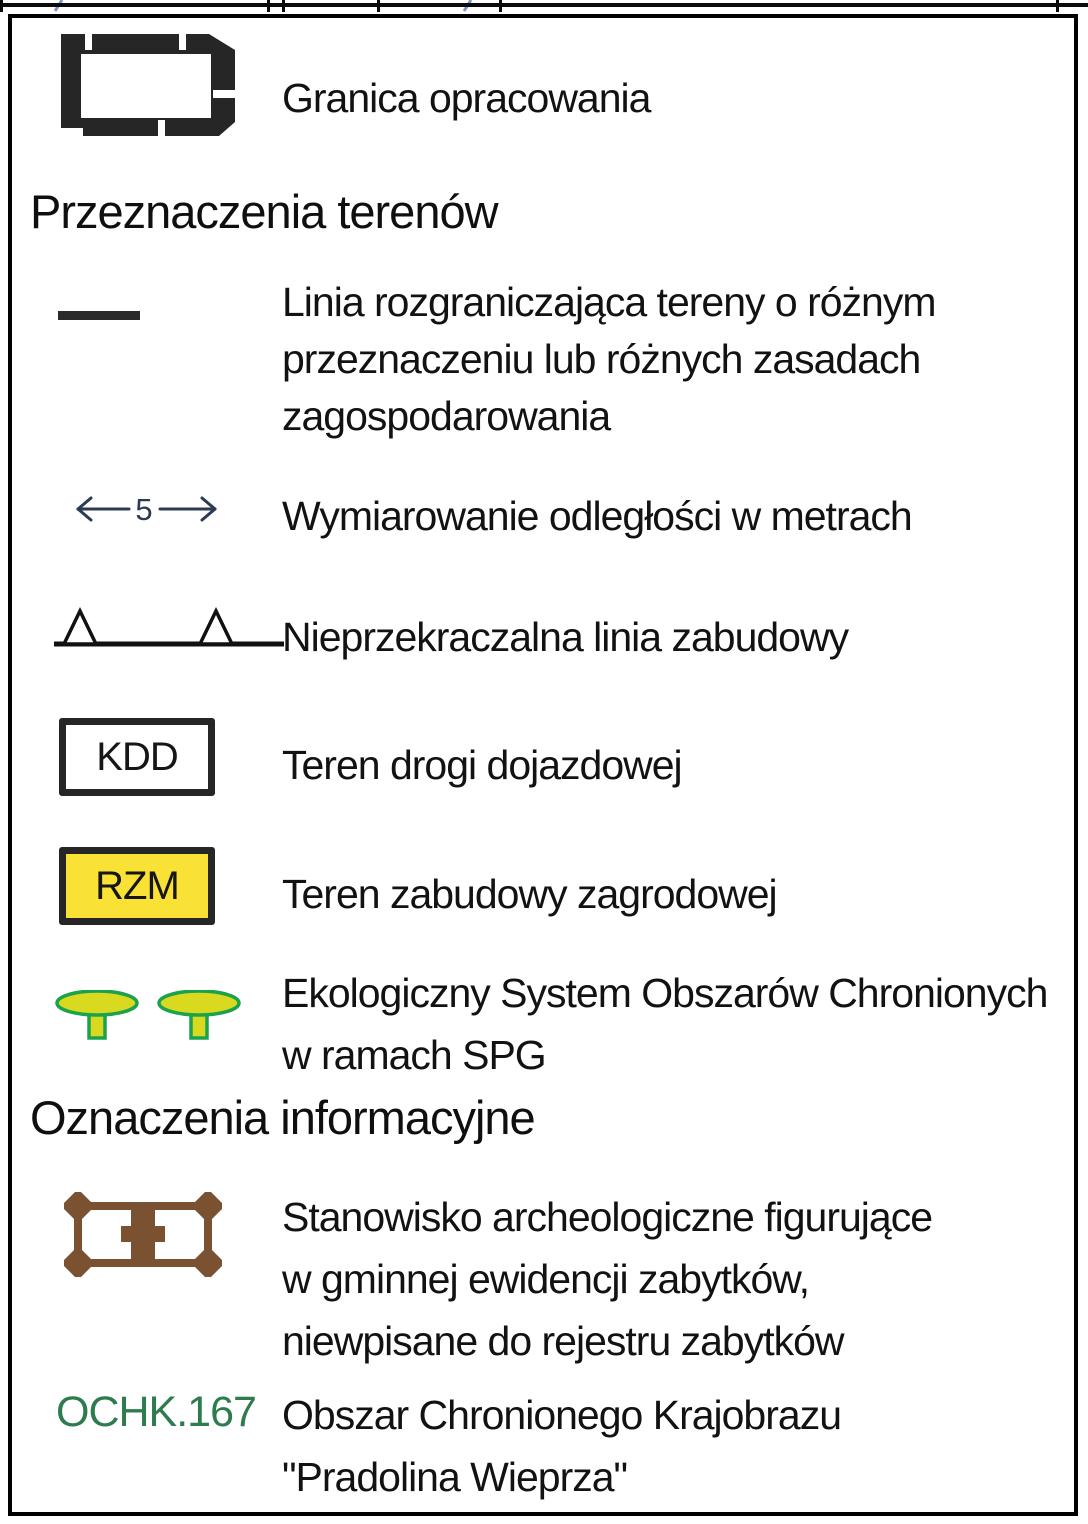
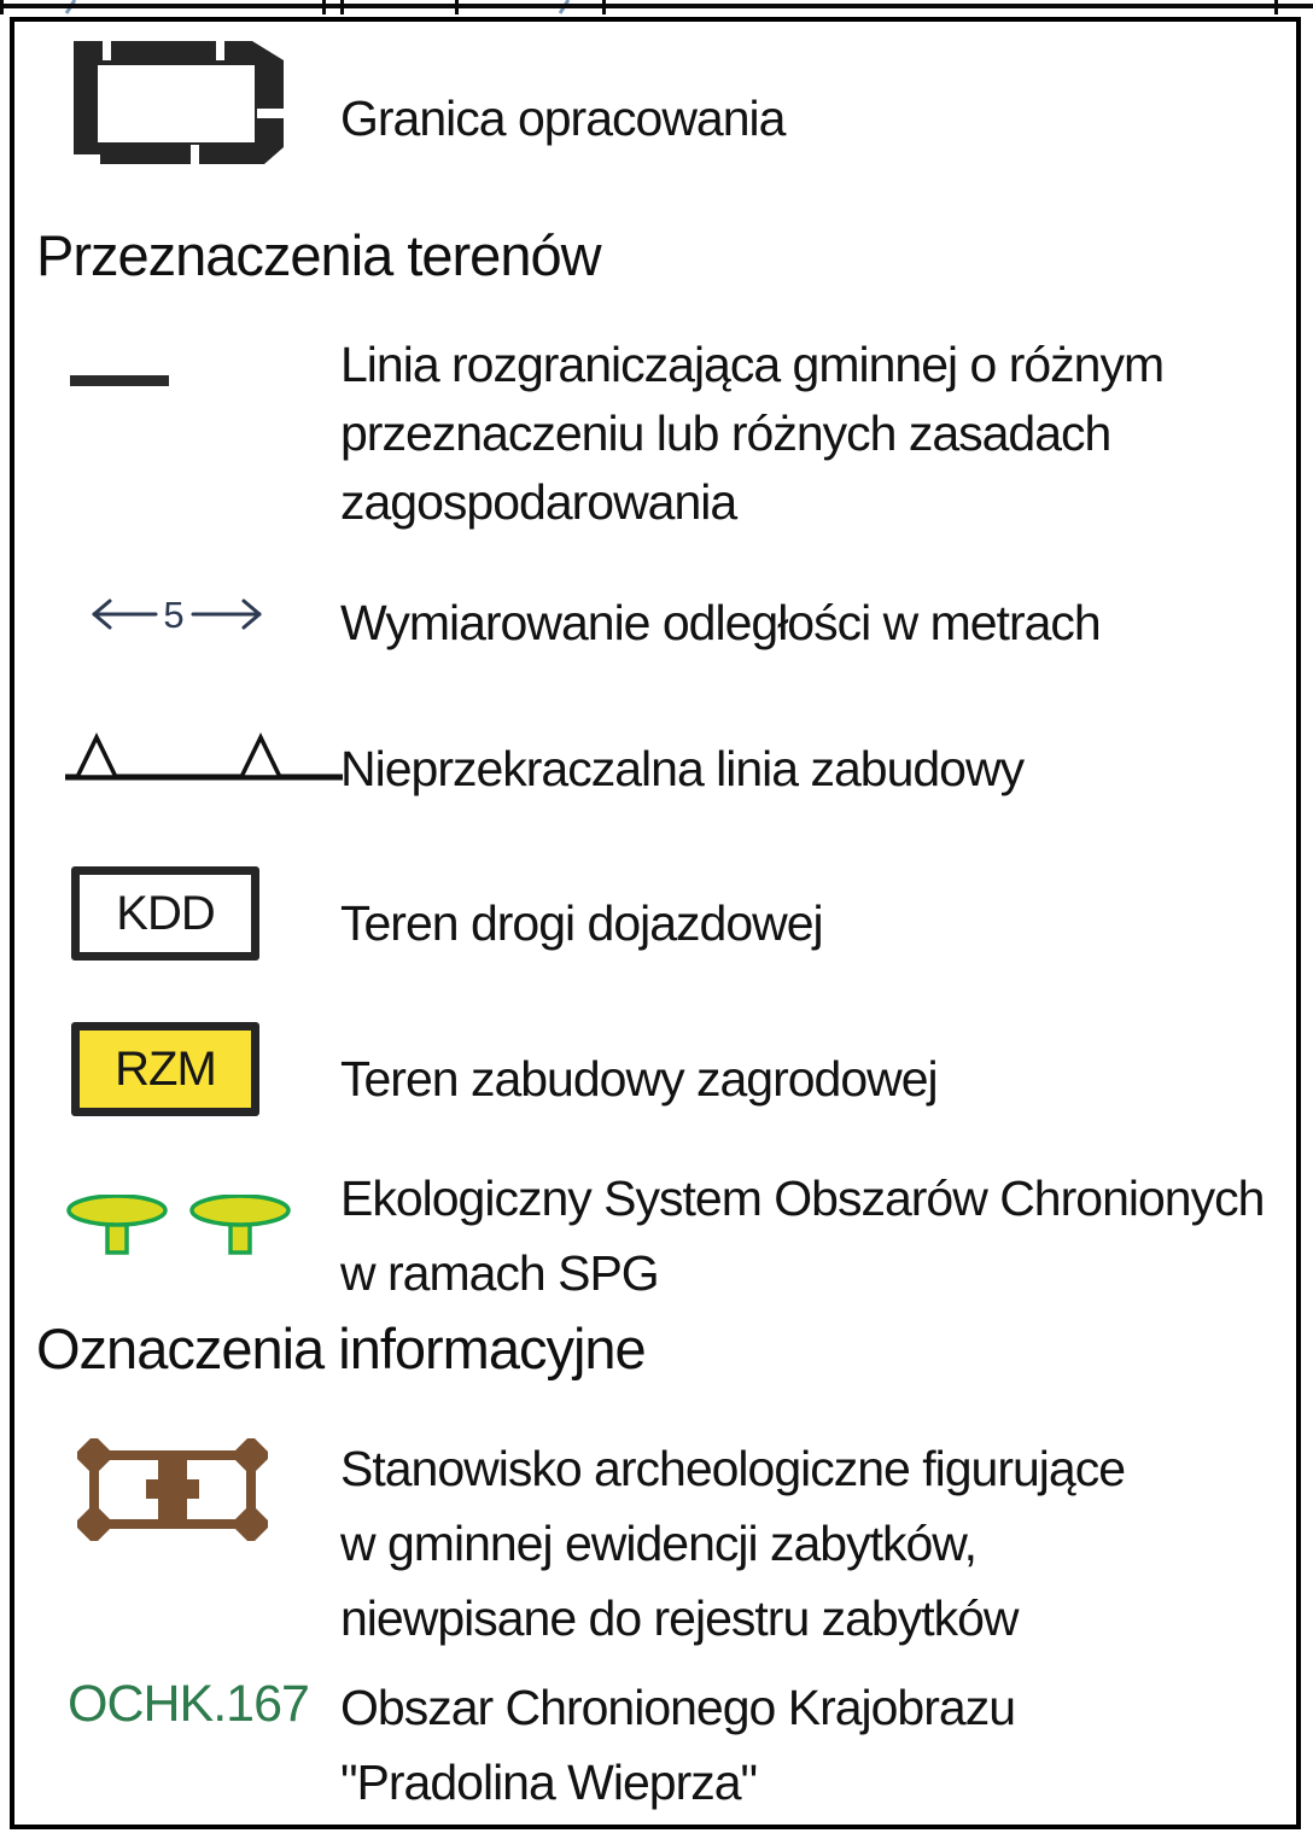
  Granica opracowania
  Przeznaczenia terenów
- Linia rozgraniczająca tereny o różnym
+ Linia rozgraniczająca gminnej o różnym
  przeznaczeniu lub różnych zasadach
  zagospodarowania
  5
  Wymiarowanie odległości w metrach
  Nieprzekraczalna linia zabudowy
  KDD
  Teren drogi dojazdowej
  RZM
  Teren zabudowy zagrodowej
  Ekologiczny System Obszarów Chronionych
  w ramach SPG
  Oznaczenia informacyjne
  Stanowisko archeologiczne figurujące
  w gminnej ewidencji zabytków,
  niewpisane do rejestru zabytków
  OCHK.167
  Obszar Chronionego Krajobrazu
  "Pradolina Wieprza"
